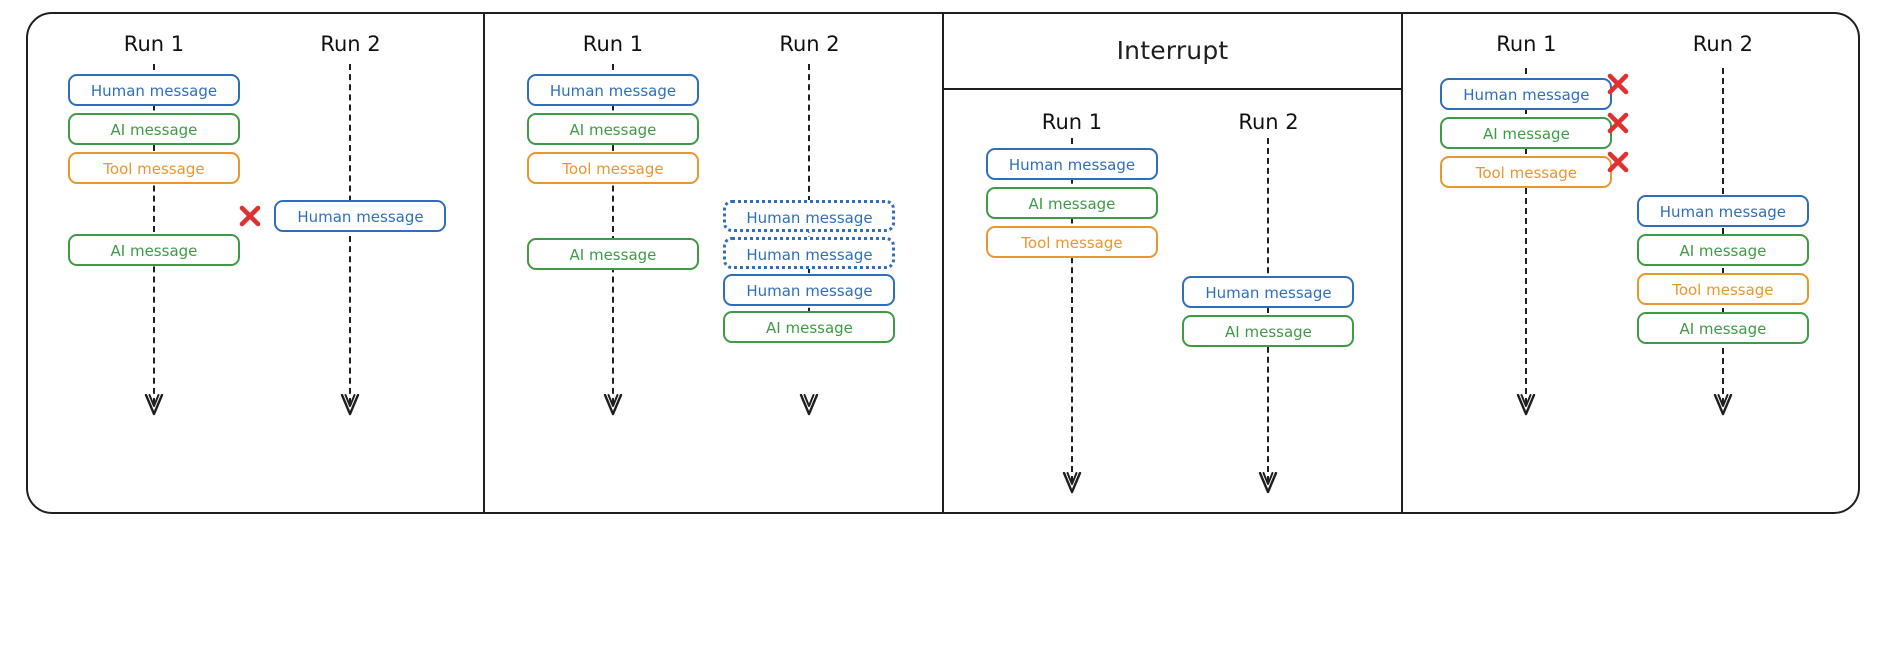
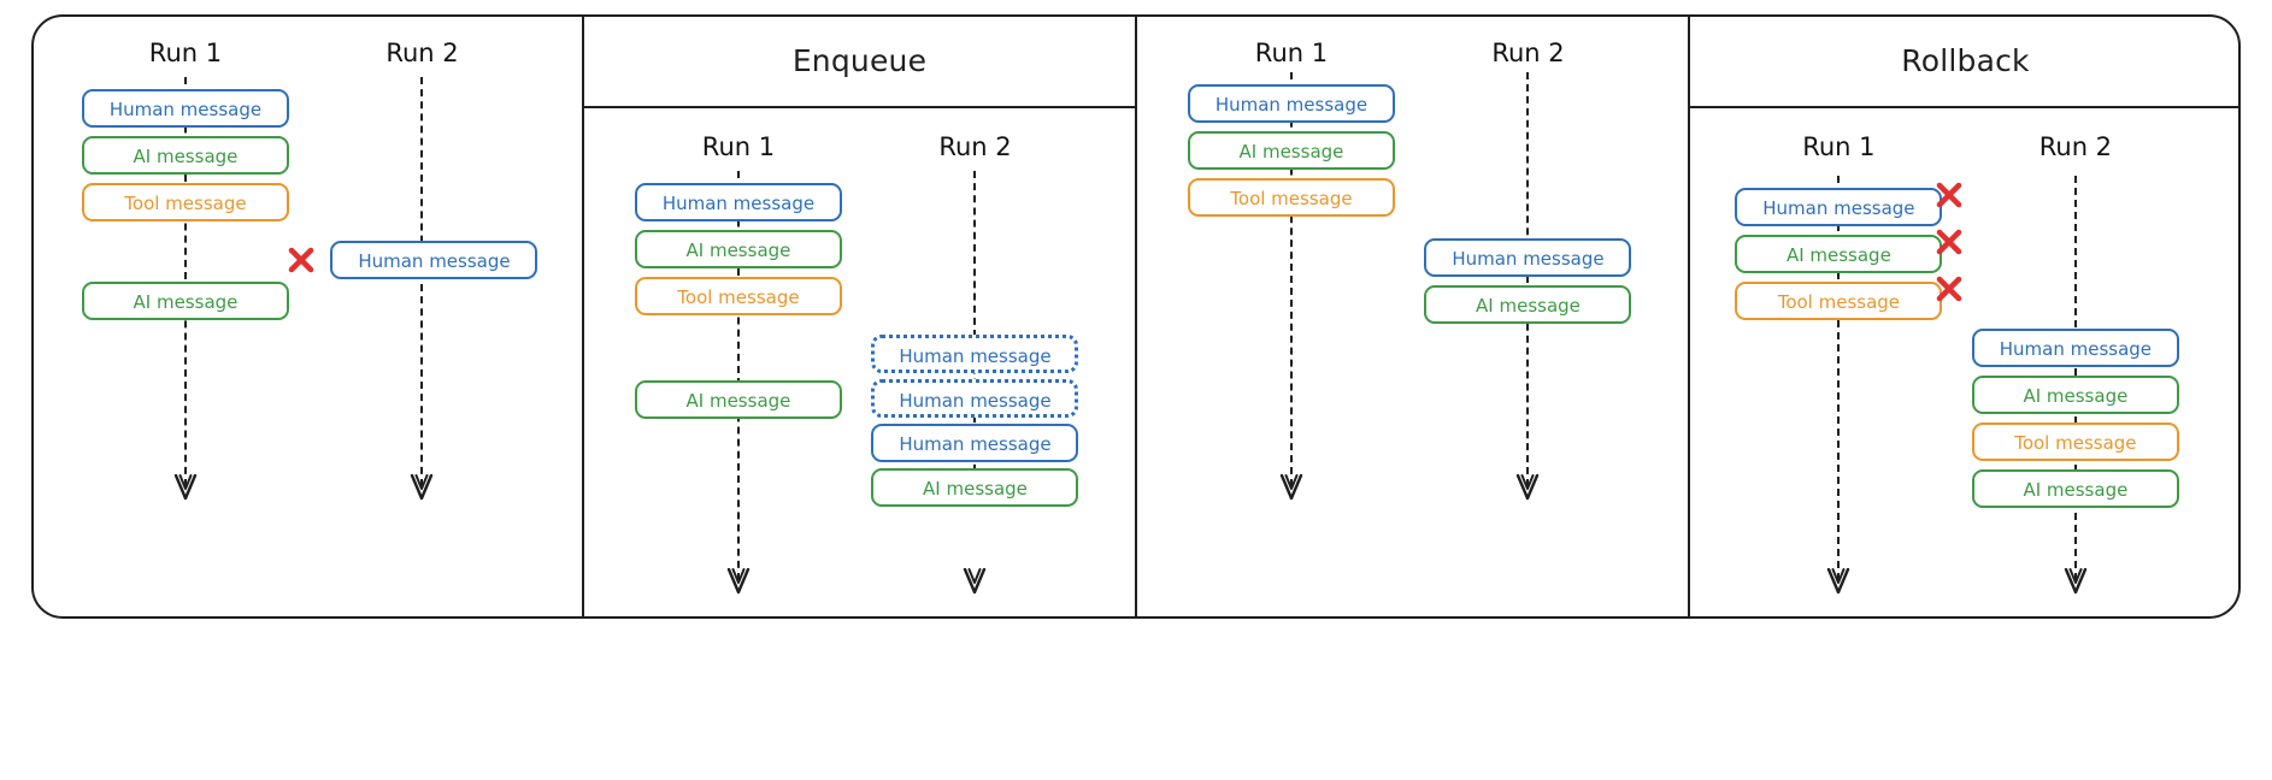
  Run 1
  Human message
  AI message
  Tool message
  AI message
  Run 2
  Human message
+ Enqueue
  Run 1
  Human message
  AI message
  Tool message
  AI message
  Run 2
  Human message
  Human message
  Human message
  AI message
- Interrupt
  Run 1
  Human message
  AI message
  Tool message
  Run 2
  Human message
  AI message
+ Rollback
  Run 1
  Human message
  AI message
  Tool message
  Run 2
  Human message
  AI message
  Tool message
  AI message
